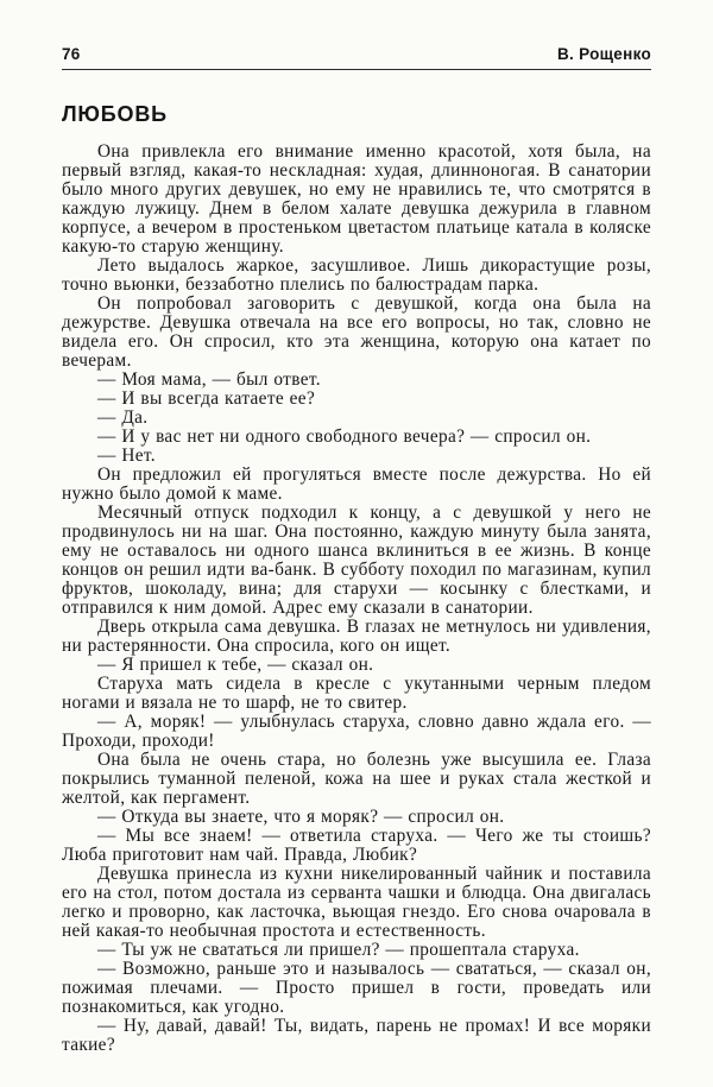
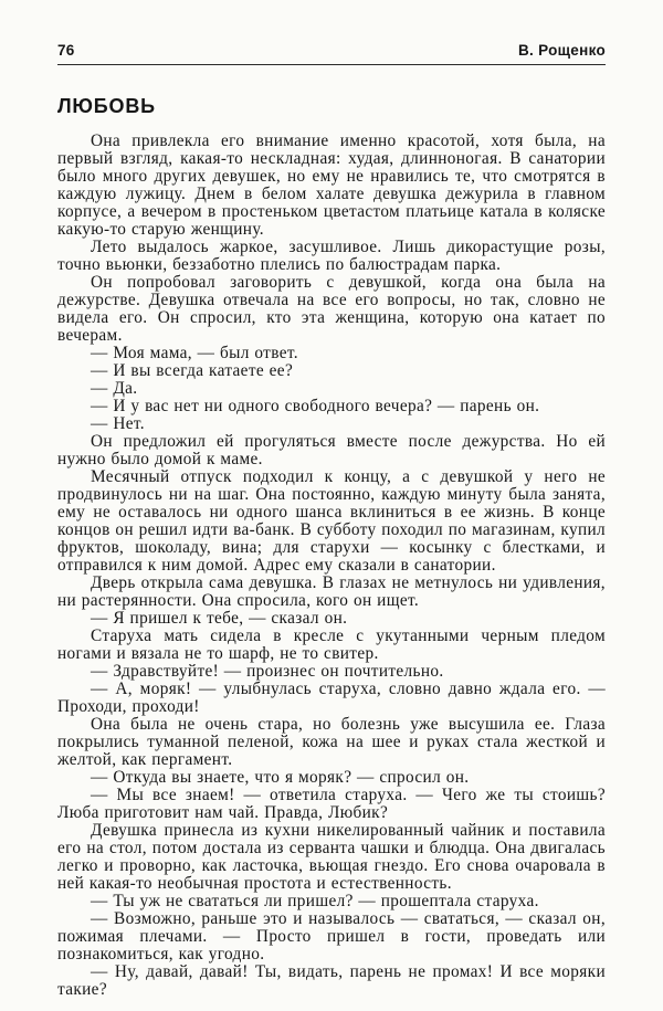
  76
  В. Рощенко
  ЛЮБОВЬ
  Она привлекла его внимание именно красотой, хотя была, на первый взгляд, какая-то нескладная: худая, длинноногая. В санатории было много других девушек, но ему не нравились те, что смотрятся в каждую лужицу. Днем в белом халате девушка дежурила в главном корпусе, а вечером в простеньком цветастом платьице катала в коляске какую-то старую женщину.
  Лето выдалось жаркое, засушливое. Лишь дикорастущие розы, точно вьюнки, беззаботно плелись по балюстрадам парка.
  Он попробовал заговорить с девушкой, когда она была на дежурстве. Девушка отвечала на все его вопросы, но так, словно не видела его. Он спросил, кто эта женщина, которую она катает по вечерам.
  — Моя мама, — был ответ.
  — И вы всегда катаете ее?
  — Да.
- — И у вас нет ни одного свободного вечера? — спросил он.
+ — И у вас нет ни одного свободного вечера? — парень он.
  — Нет.
  Он предложил ей прогуляться вместе после дежурства. Но ей нужно было домой к маме.
  Месячный отпуск подходил к концу, а с девушкой у него не продвинулось ни на шаг. Она постоянно, каждую минуту была занята, ему не оставалось ни одного шанса вклиниться в ее жизнь. В конце концов он решил идти ва-банк. В субботу походил по магазинам, купил фруктов, шоколаду, вина; для старухи — косынку с блестками, и отправился к ним домой. Адрес ему сказали в санатории.
  Дверь открыла сама девушка. В глазах не метнулось ни удивления, ни растерянности. Она спросила, кого он ищет.
  — Я пришел к тебе, — сказал он.
  Старуха мать сидела в кресле с укутанными черным пледом ногами и вязала не то шарф, не то свитер.
+ — Здравствуйте! — произнес он почтительно.
  — А, моряк! — улыбнулась старуха, словно давно ждала его. — Проходи, проходи!
  Она была не очень стара, но болезнь уже высушила ее. Глаза покрылись туманной пеленой, кожа на шее и руках стала жесткой и желтой, как пергамент.
  — Откуда вы знаете, что я моряк? — спросил он.
  — Мы все знаем! — ответила старуха. — Чего же ты стоишь? Люба приготовит нам чай. Правда, Любик?
  Девушка принесла из кухни никелированный чайник и поставила его на стол, потом достала из серванта чашки и блюдца. Она двигалась легко и проворно, как ласточка, вьющая гнездо. Его снова очаровала в ней какая-то необычная простота и естественность.
  — Ты уж не свататься ли пришел? — прошептала старуха.
  — Возможно, раньше это и называлось — свататься, — сказал он, пожимая плечами. — Просто пришел в гости, проведать или познакомиться, как угодно.
  — Ну, давай, давай! Ты, видать, парень не промах! И все моряки такие?
